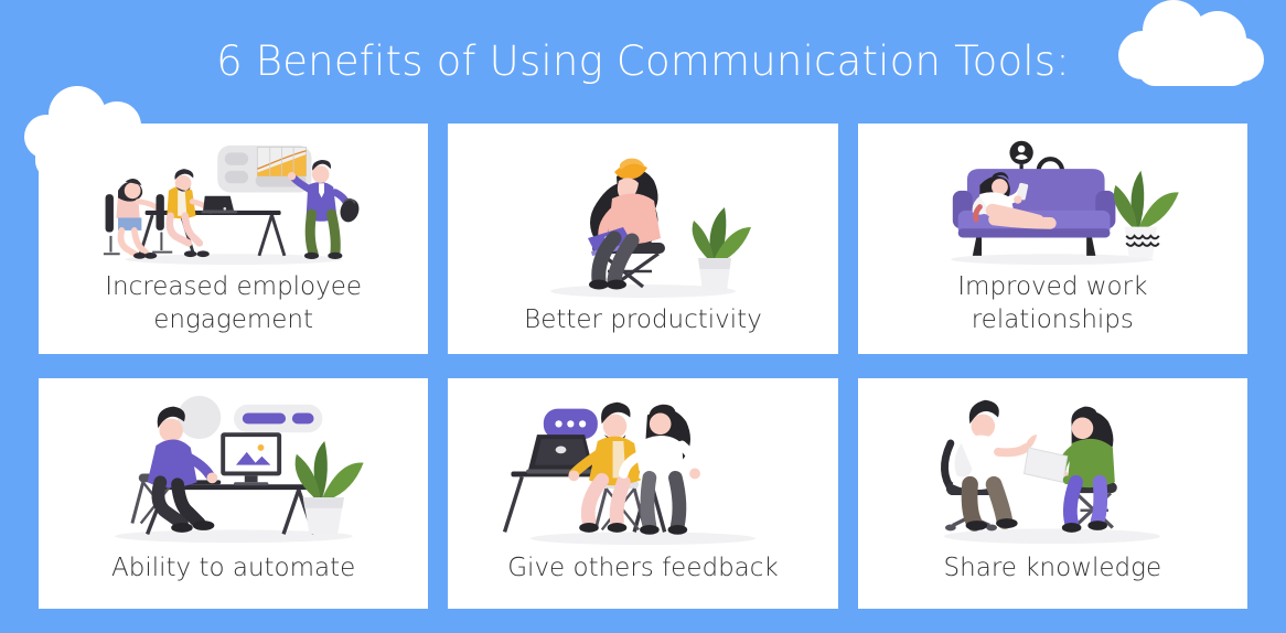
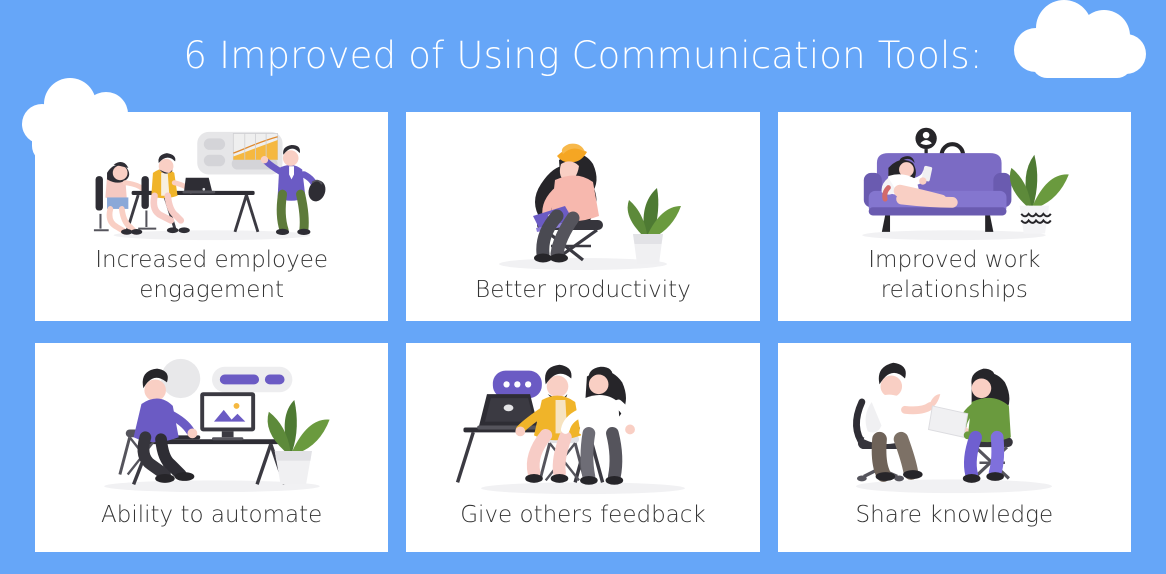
- 6 Benefits of Using Communication Tools:
+ 6 Improved of Using Communication Tools:
  Increased employee
  engagement
  Better productivity
  Improved work
  relationships
  Ability to automate
  Give others feedback
  Share knowledge
